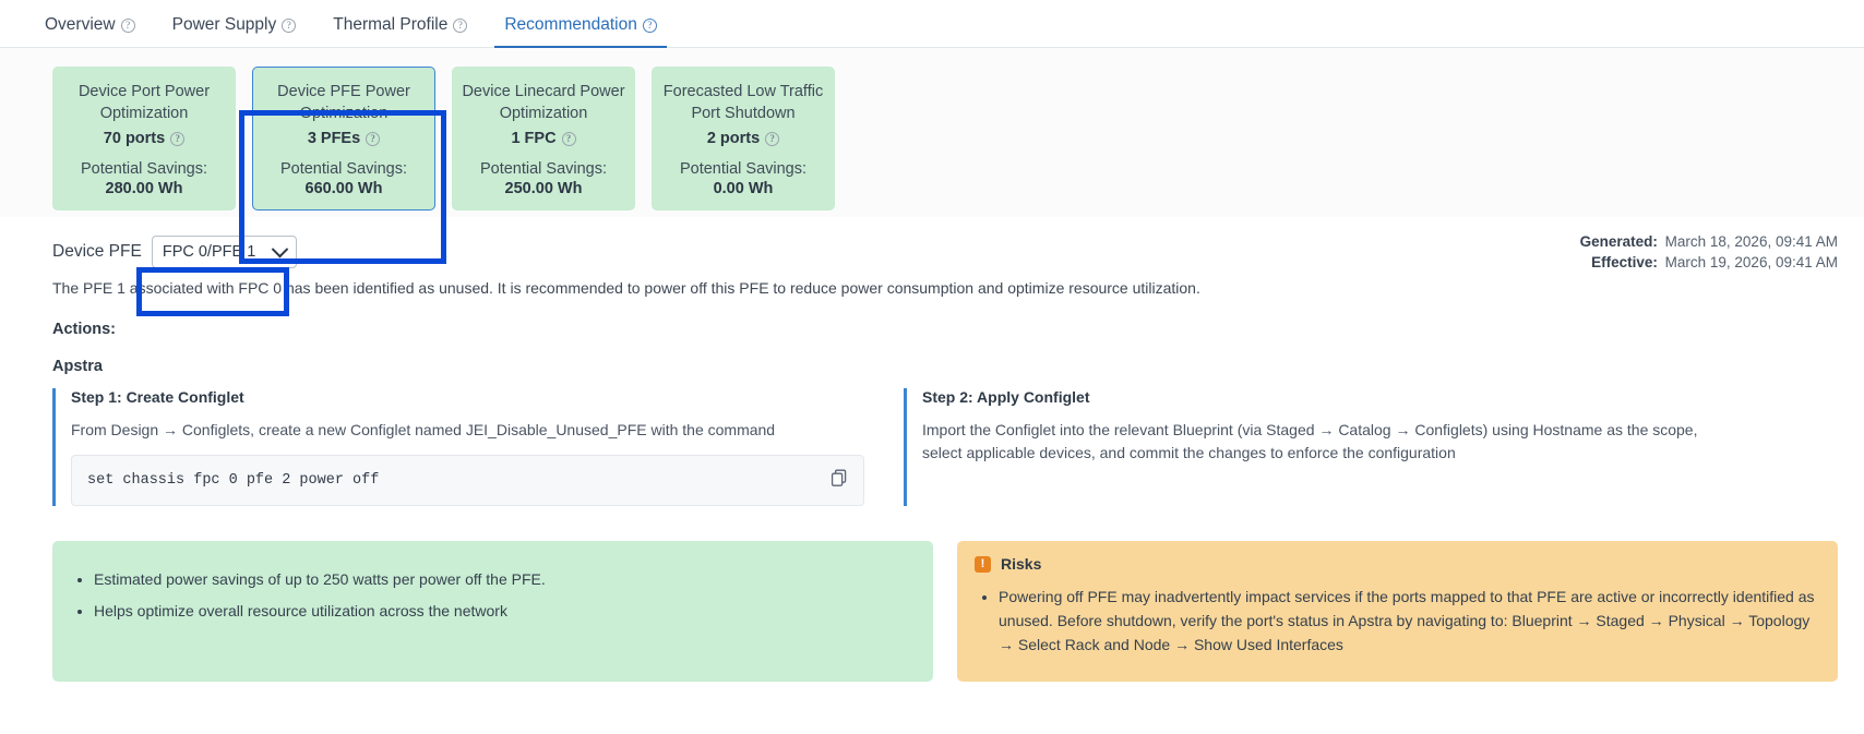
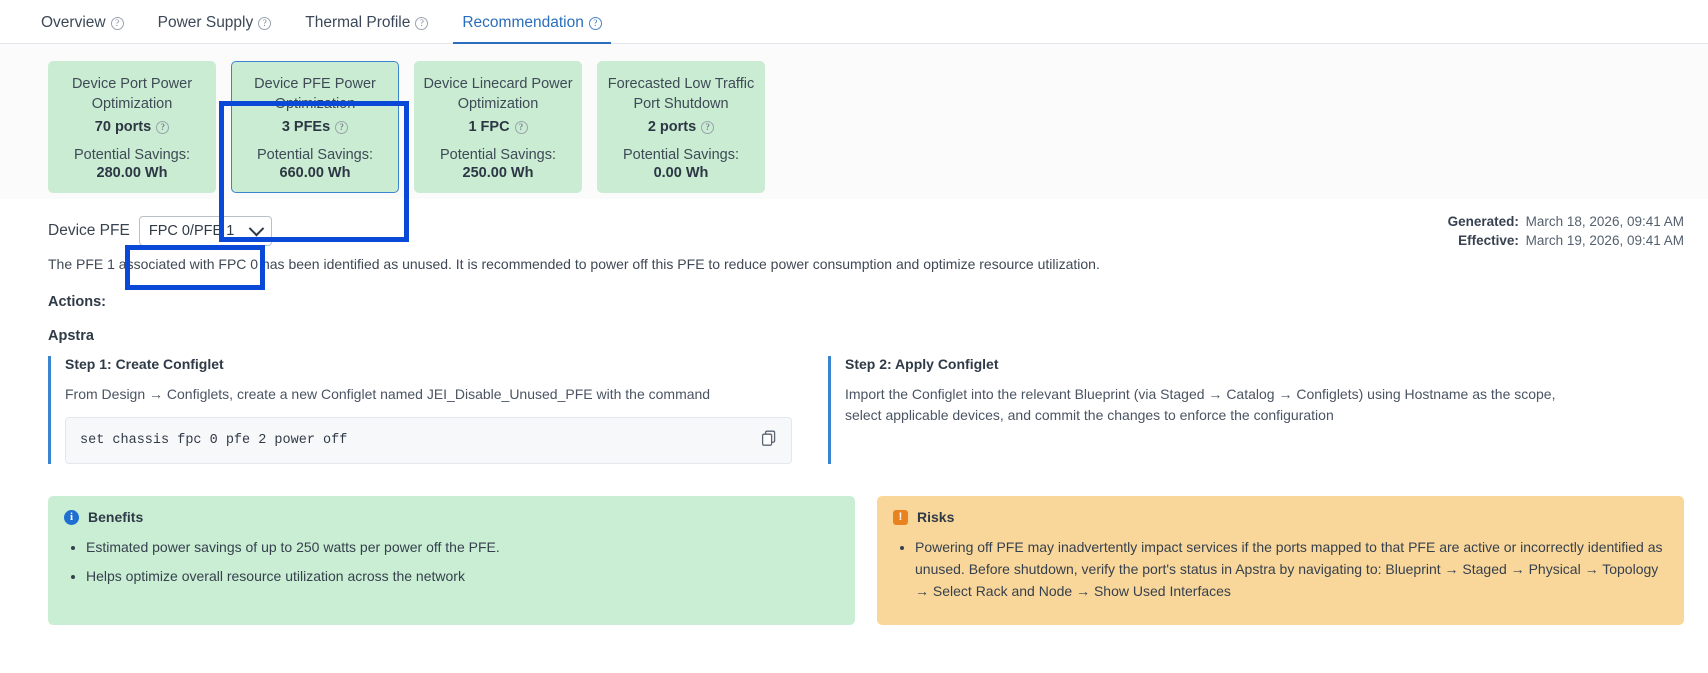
  Overview
  ?
  Power Supply
  ?
  Thermal Profile
  ?
  Recommendation
  ?
  Device Port Power Optimization
  70 ports
  ?
  Potential Savings:
  280.00 Wh
  Device PFE Power Optimization
  3 PFEs
  ?
  Potential Savings:
  660.00 Wh
  Device Linecard Power Optimization
  1 FPC
  ?
  Potential Savings:
  250.00 Wh
  Forecasted Low Traffic Port Shutdown
  2 ports
  ?
  Potential Savings:
  0.00 Wh
  Device PFE
  FPC 0/PFE 1
  Generated: March 18, 2026, 09:41 AM
  Effective: March 19, 2026, 09:41 AM
  The PFE 1 associated with FPC 0 has been identified as unused. It is recommended to power off this PFE to reduce power consumption and optimize resource utilization.
  Actions:
  Apstra
  Step 1: Create Configlet
  From Design → Configlets, create a new Configlet named JEI_Disable_Unused_PFE with the command
  set chassis fpc 0 pfe 2 power off
  Step 2: Apply Configlet
  Import the Configlet into the relevant Blueprint (via Staged → Catalog → Configlets) using Hostname as the scope, select applicable devices, and commit the changes to enforce the configuration
+ i
+ Benefits
  Estimated power savings of up to 250 watts per power off the PFE.
  Helps optimize overall resource utilization across the network
  !
  Risks
  Powering off PFE may inadvertently impact services if the ports mapped to that PFE are active or incorrectly identified as unused. Before shutdown, verify the port's status in Apstra by navigating to: Blueprint → Staged → Physical → Topology → Select Rack and Node → Show Used Interfaces
